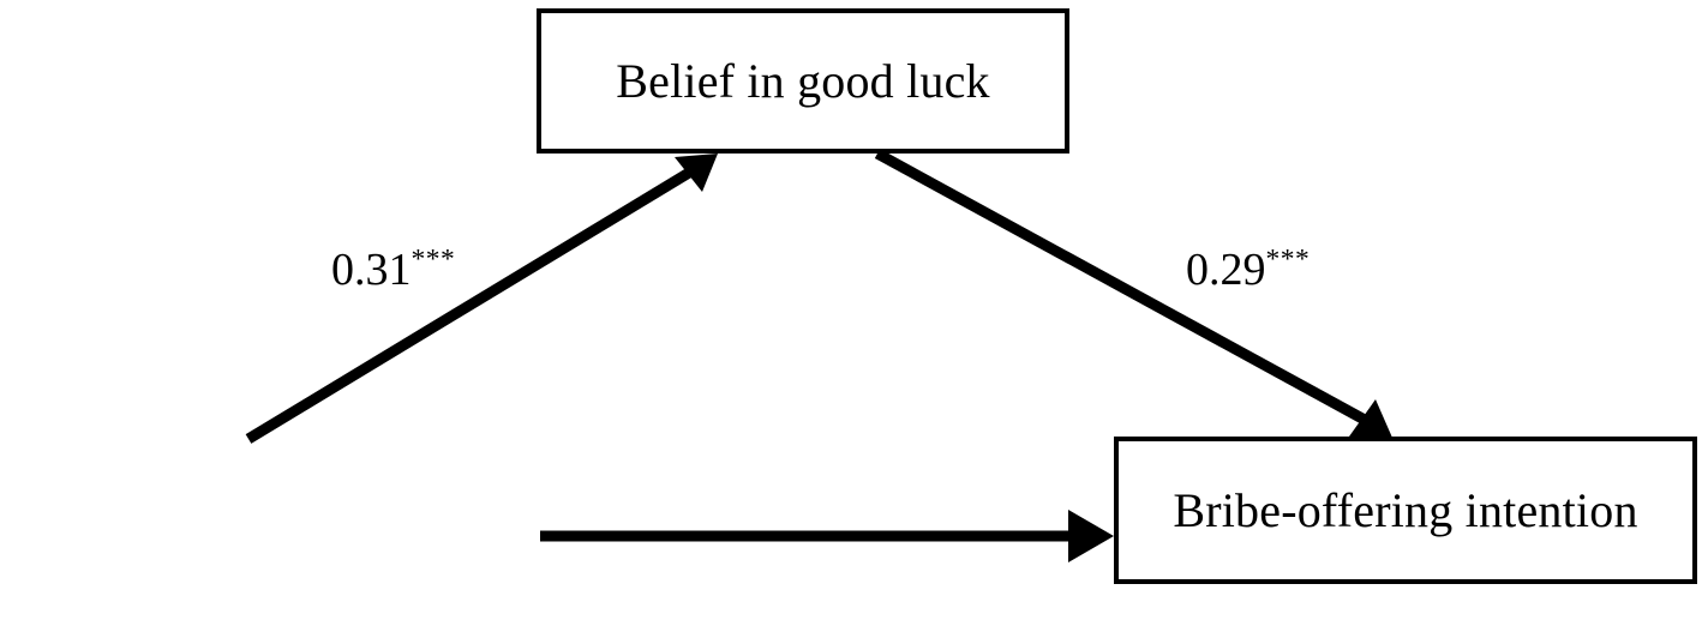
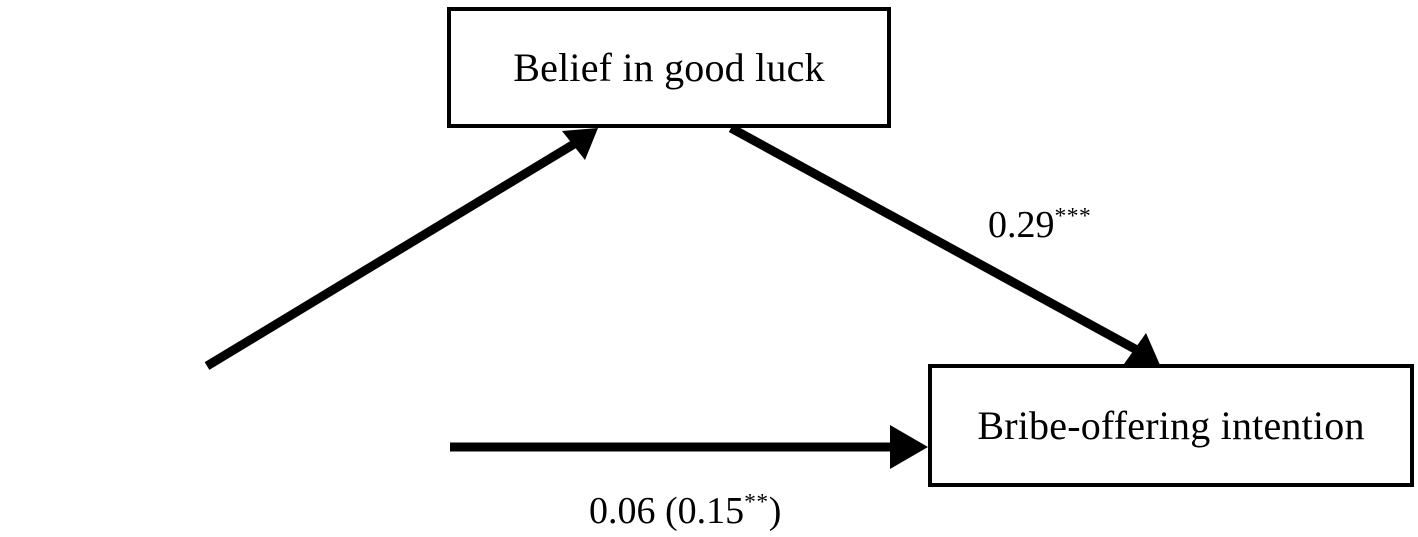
  Belief in good luck
  Bribe-offering intention
- 0.31***
  0.29***
+ 0.06 (0.15**)
